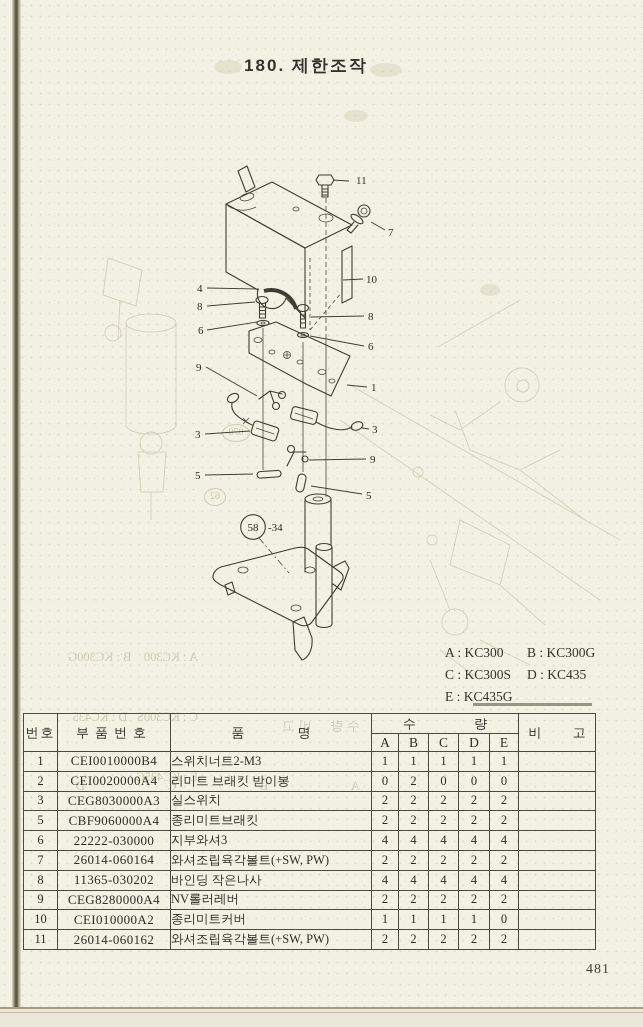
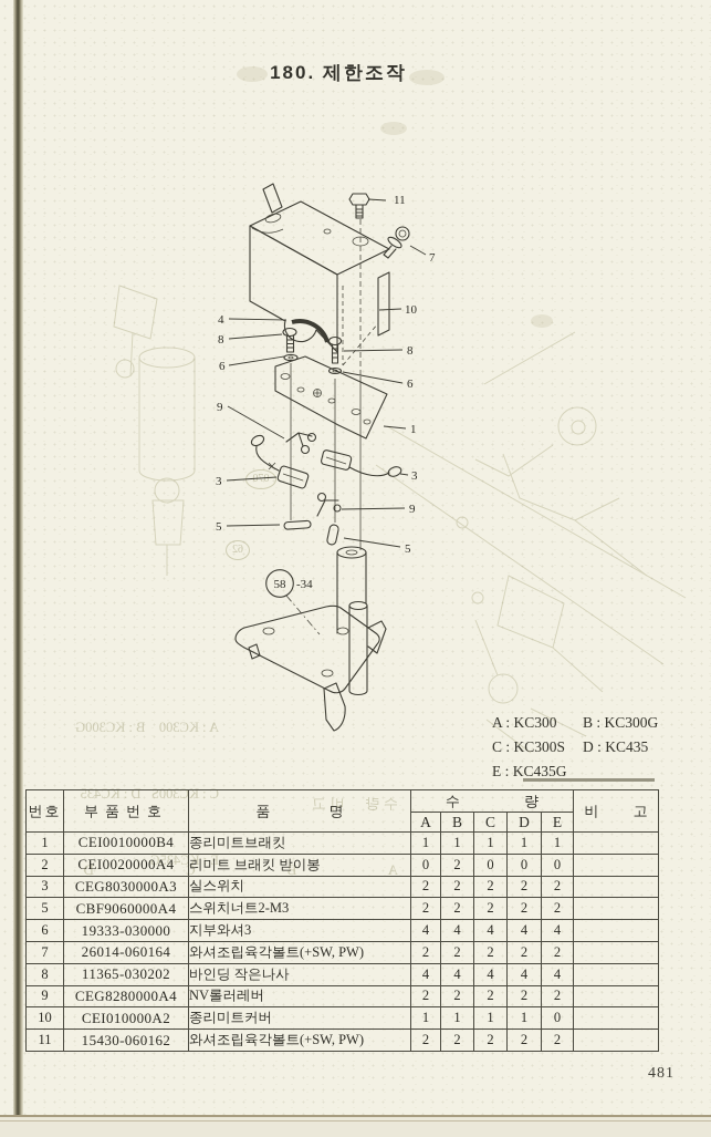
  180. 제한조작
  481
  A : KC300
  B : KC300G
  C : KC300S
  D : KC435
  E : KC435G
  58
  -34
  11
  7
  10
  4
  8
  6
  8
  6
  1
  9
  3
  3
  9
  5
  5
  번호	부품번호	품 명	수 량	비 고
  A	B	C	D	E
- 1	CEI0010000B4	스위치너트2-M3	1	1	1	1	1
+ 1	CEI0010000B4	종리미트브래킷	1	1	1	1	1
  2	CEI0020000A4	리미트 브래킷 받이봉	0	2	0	0	0
  3	CEG8030000A3	실스위치	2	2	2	2	2
- 5	CBF9060000A4	종리미트브래킷	2	2	2	2	2
+ 5	CBF9060000A4	스위치너트2-M3	2	2	2	2	2
- 6	22222-030000	지부와셔3	4	4	4	4	4
+ 6	19333-030000	지부와셔3	4	4	4	4	4
  7	26014-060164	와셔조립육각볼트(+SW, PW)	2	2	2	2	2
  8	11365-030202	바인딩 작은나사	4	4	4	4	4
  9	CEG8280000A4	NV롤러레버	2	2	2	2	2
  10	CEI010000A2	종리미트커버	1	1	1	1	0
- 11	26014-060162	와셔조립육각볼트(+SW, PW)	2	2	2	2	2
+ 11	15430-060162	와셔조립육각볼트(+SW, PW)	2	2	2	2	2
